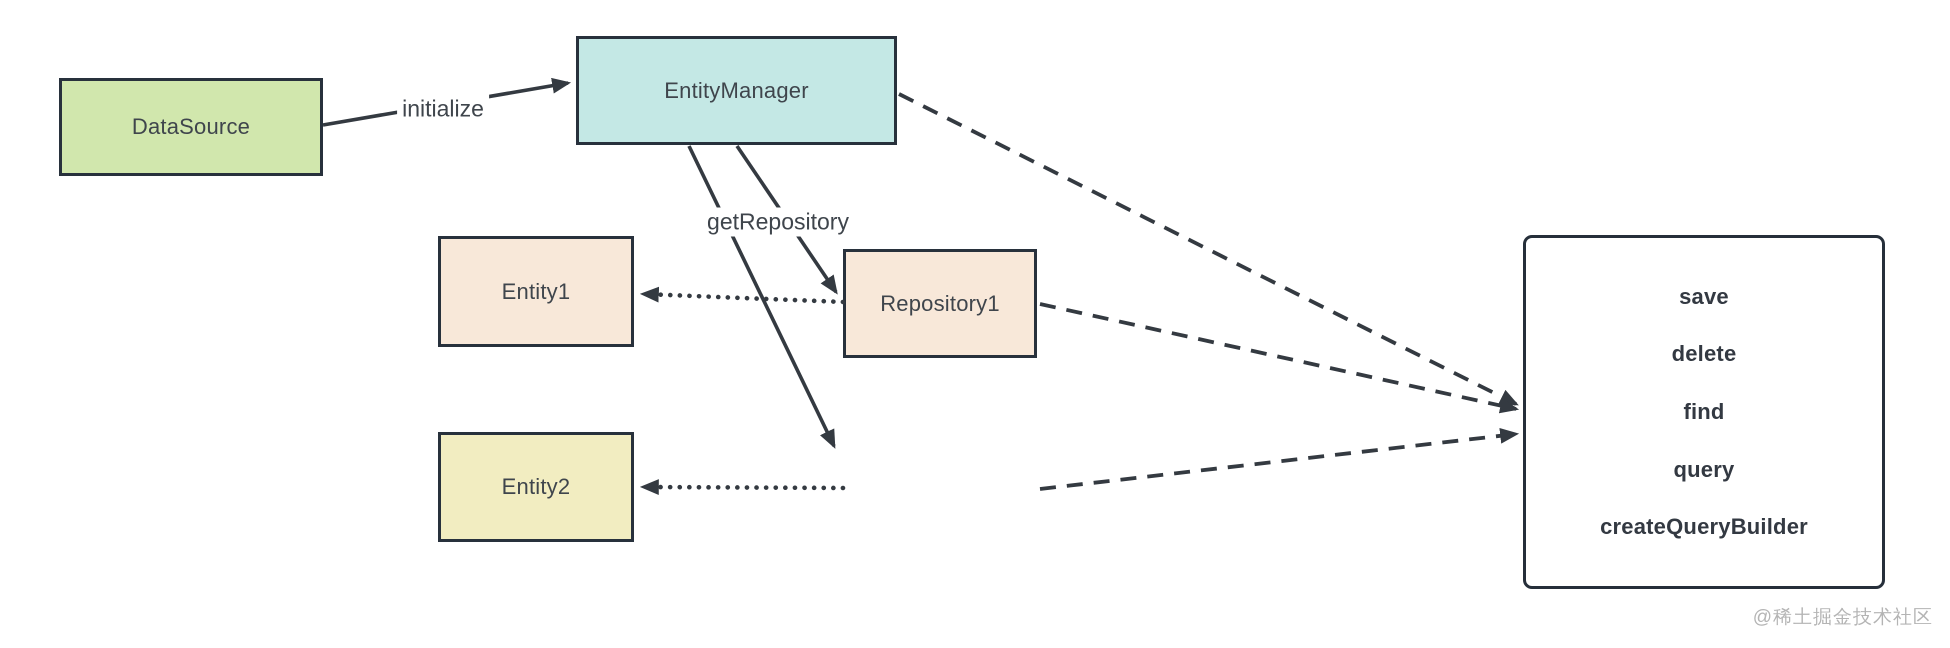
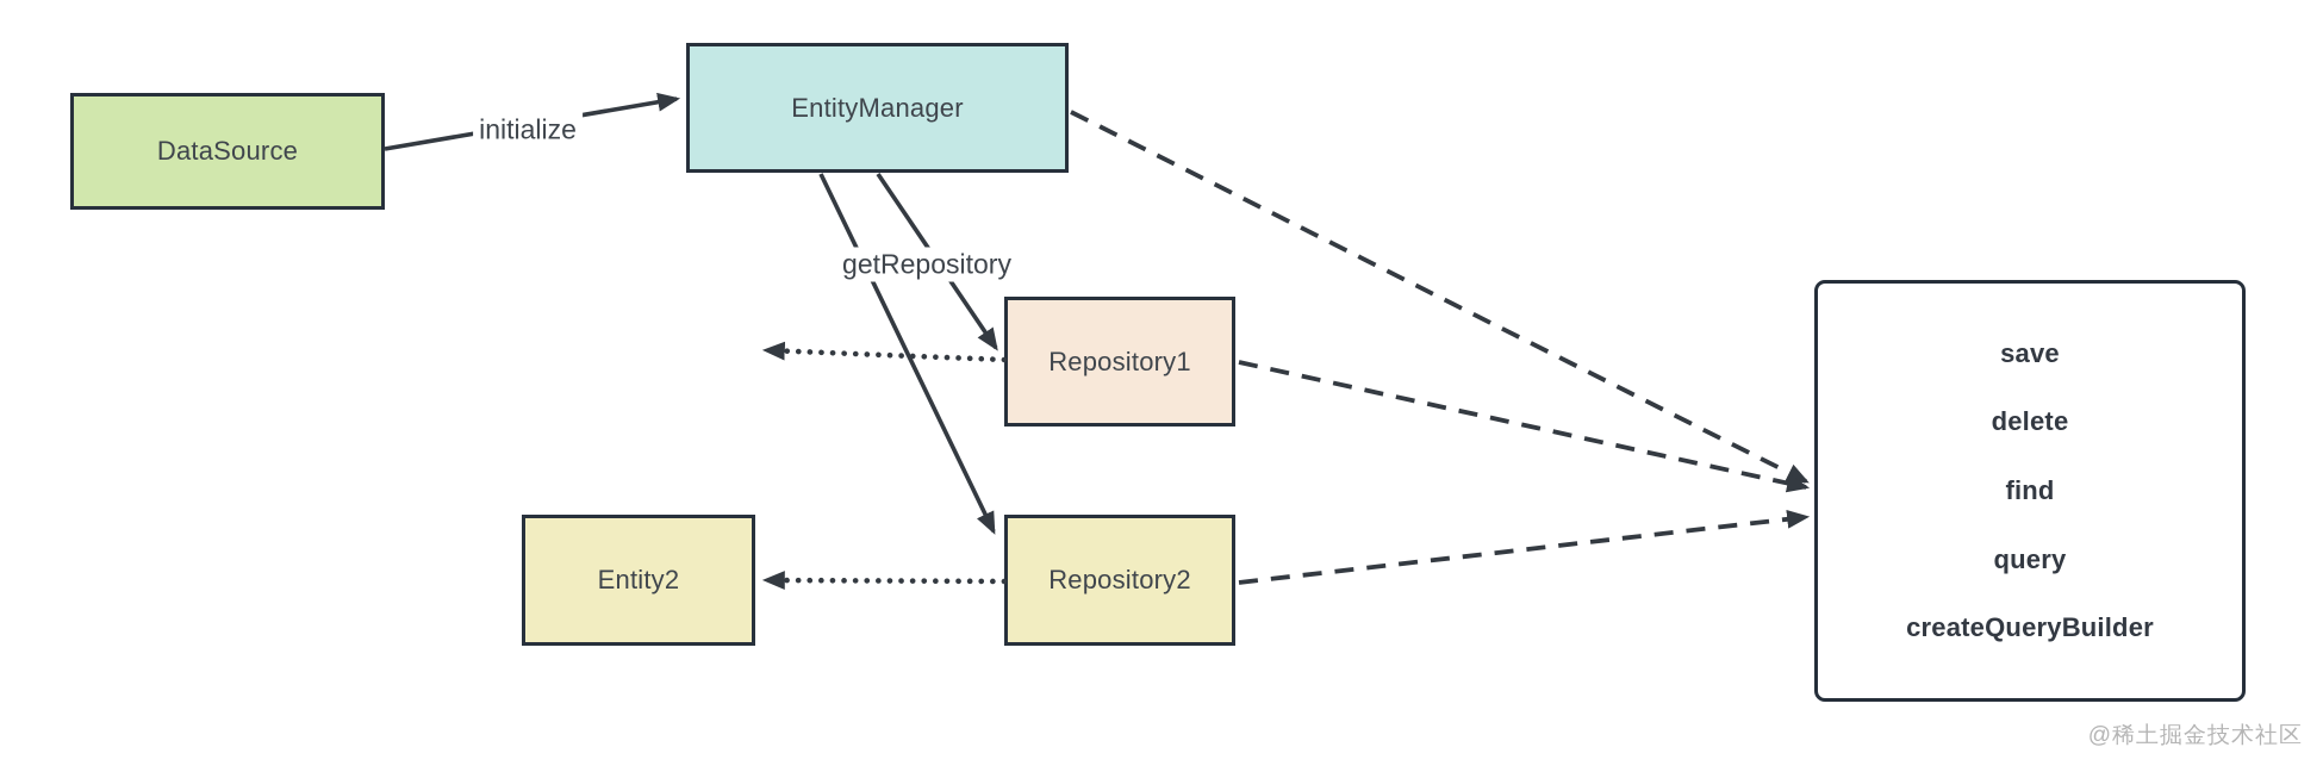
  DataSource
  EntityManager
- Entity1
  Repository1
  Entity2
+ Repository2
  save
  delete
  find
  query
  createQueryBuilder
  initialize
  getRepository
  @稀土掘金技术社区
